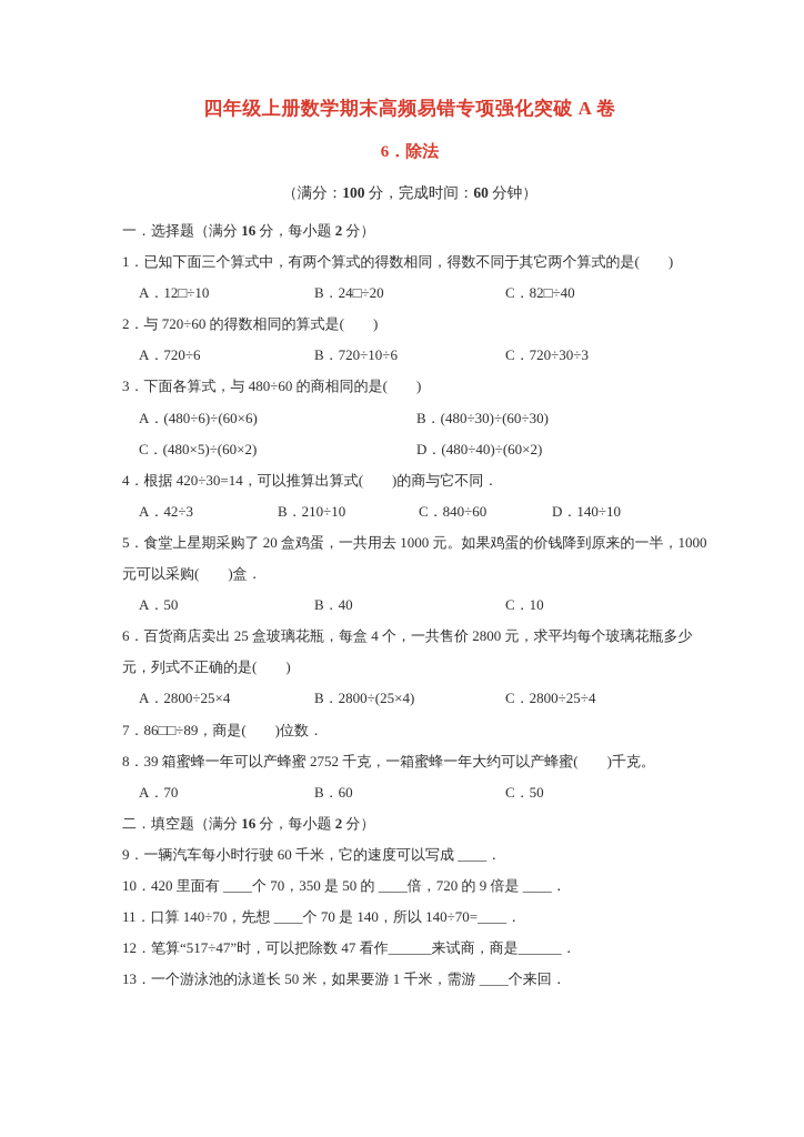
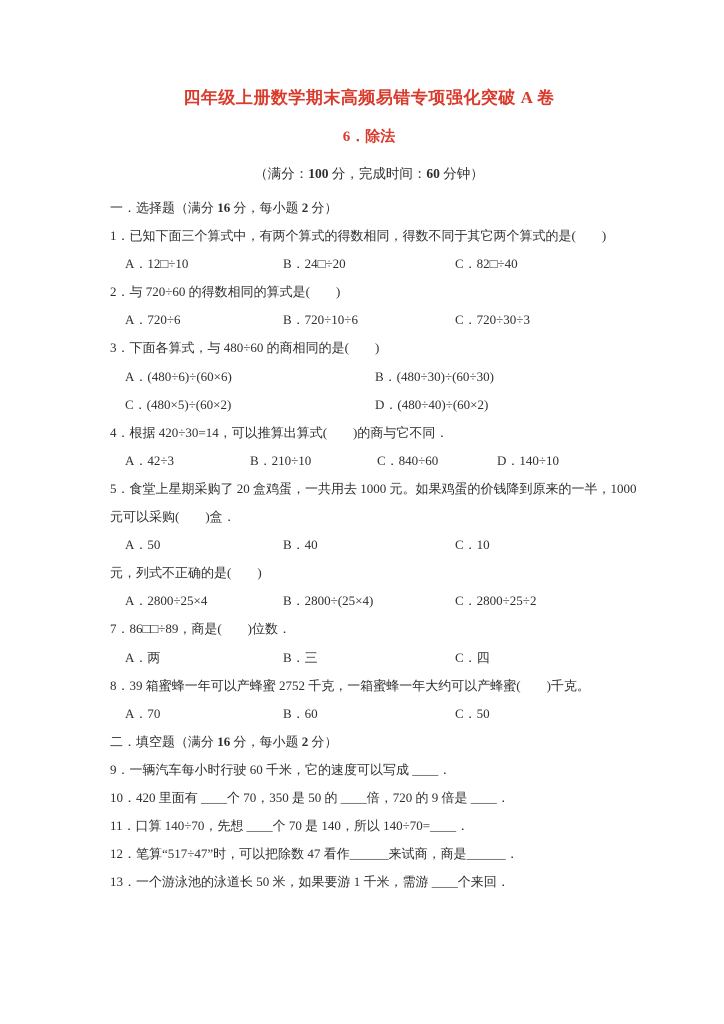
  四年级上册数学期末高频易错专项强化突破 A 卷
  6．除法
  （满分：100 分，完成时间：60 分钟）
  一．选择题（满分 16 分，每小题 2 分）
  1．已知下面三个算式中，有两个算式的得数相同，得数不同于其它两个算式的是( )
  A．12□÷10
  B．24□÷20
  C．82□÷40
  2．与 720÷60 的得数相同的算式是( )
  A．720÷6
  B．720÷10÷6
  C．720÷30÷3
  3．下面各算式，与 480÷60 的商相同的是( )
  A．(480÷6)÷(60×6)
  B．(480÷30)÷(60÷30)
  C．(480×5)÷(60×2)
  D．(480÷40)÷(60×2)
  4．根据 420÷30=14，可以推算出算式( )的商与它不同．
  A．42÷3
  B．210÷10
  C．840÷60
  D．140÷10
  5．食堂上星期采购了 20 盒鸡蛋，一共用去 1000 元。如果鸡蛋的价钱降到原来的一半，1000
  元可以采购( )盒．
  A．50
  B．40
  C．10
- 6．百货商店卖出 25 盒玻璃花瓶，每盒 4 个，一共售价 2800 元，求平均每个玻璃花瓶多少
  元，列式不正确的是( )
  A．2800÷25×4
  B．2800÷(25×4)
- C．2800÷25÷4
+ C．2800÷25÷2
  7．86□□÷89，商是( )位数．
+ A．两
+ B．三
+ C．四
  8．39 箱蜜蜂一年可以产蜂蜜 2752 千克，一箱蜜蜂一年大约可以产蜂蜜( )千克。
  A．70
  B．60
  C．50
  二．填空题（满分 16 分，每小题 2 分）
  9．一辆汽车每小时行驶 60 千米，它的速度可以写成 ____．
  10．420 里面有 ____个 70，350 是 50 的 ____倍，720 的 9 倍是 ____．
  11．口算 140÷70，先想 ____个 70 是 140，所以 140÷70=____．
  12．笔算“517÷47”时，可以把除数 47 看作______来试商，商是______．
  13．一个游泳池的泳道长 50 米，如果要游 1 千米，需游 ____个来回．
